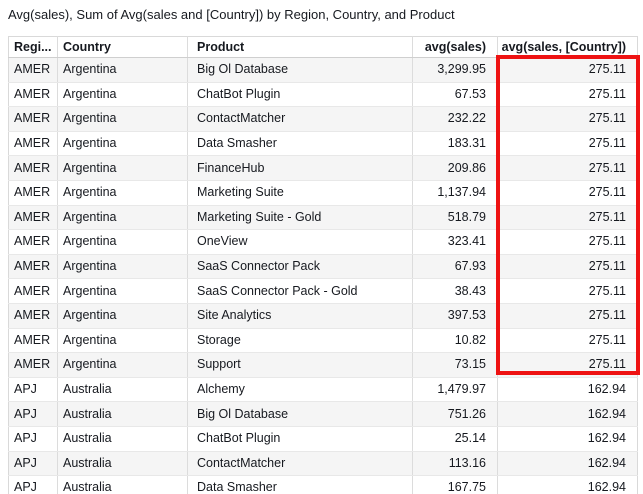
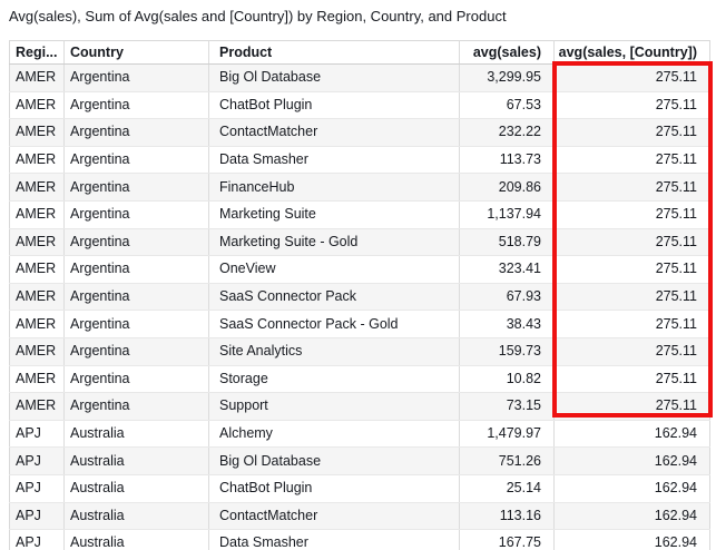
  Avg(sales), Sum of Avg(sales and [Country]) by Region, Country, and Product
  Regi...	Country	Product	avg(sales)	avg(sales, [Country])
  AMER	Argentina	Big Ol Database	3,299.95	275.11
  AMER	Argentina	ChatBot Plugin	67.53	275.11
  AMER	Argentina	ContactMatcher	232.22	275.11
- AMER	Argentina	Data Smasher	183.31	275.11
+ AMER	Argentina	Data Smasher	113.73	275.11
  AMER	Argentina	FinanceHub	209.86	275.11
  AMER	Argentina	Marketing Suite	1,137.94	275.11
  AMER	Argentina	Marketing Suite - Gold	518.79	275.11
  AMER	Argentina	OneView	323.41	275.11
  AMER	Argentina	SaaS Connector Pack	67.93	275.11
  AMER	Argentina	SaaS Connector Pack - Gold	38.43	275.11
- AMER	Argentina	Site Analytics	397.53	275.11
+ AMER	Argentina	Site Analytics	159.73	275.11
  AMER	Argentina	Storage	10.82	275.11
  AMER	Argentina	Support	73.15	275.11
  APJ	Australia	Alchemy	1,479.97	162.94
  APJ	Australia	Big Ol Database	751.26	162.94
  APJ	Australia	ChatBot Plugin	25.14	162.94
  APJ	Australia	ContactMatcher	113.16	162.94
  APJ	Australia	Data Smasher	167.75	162.94
